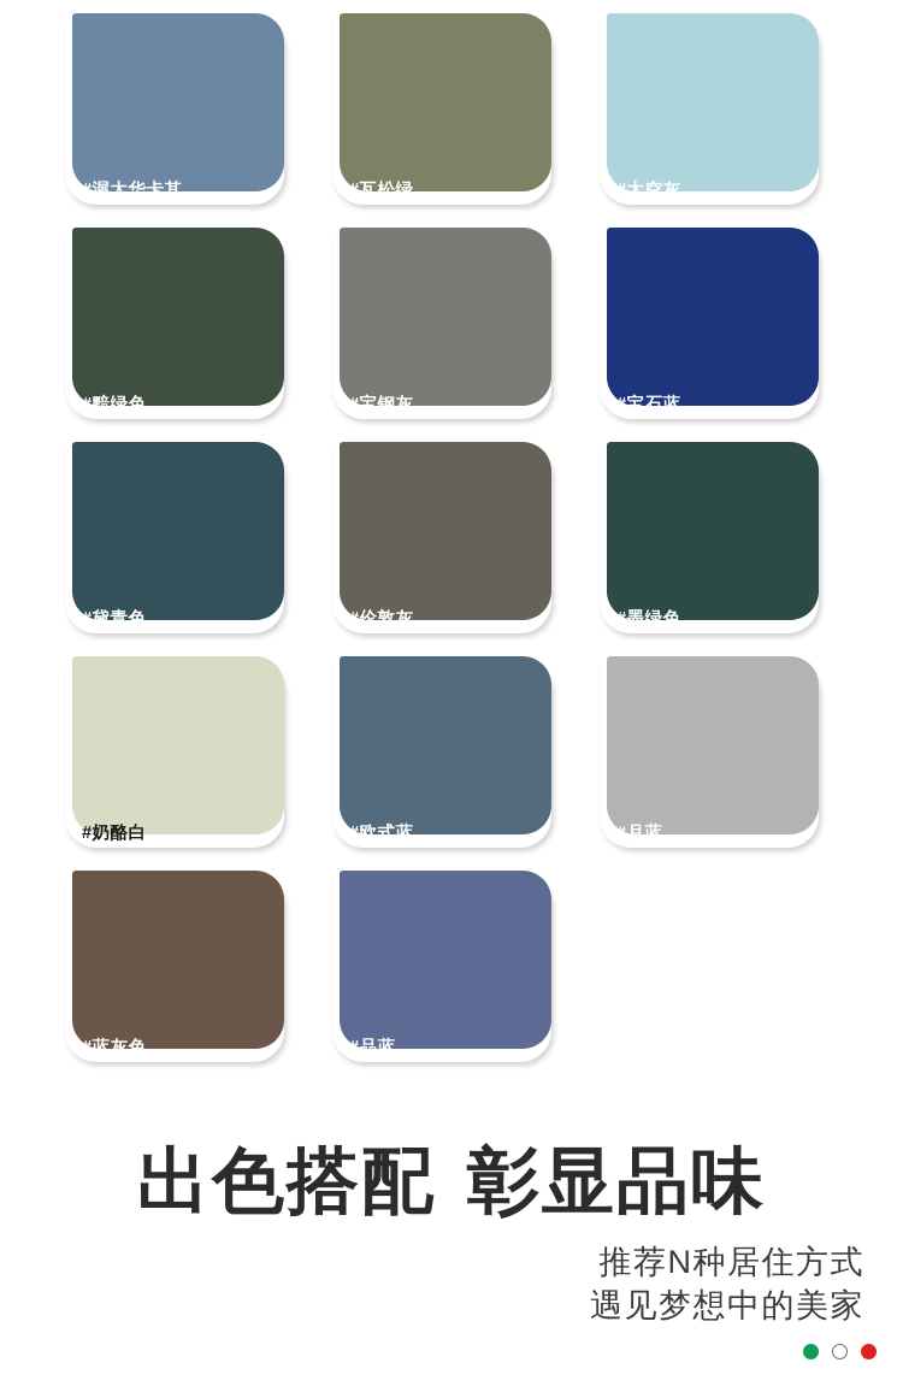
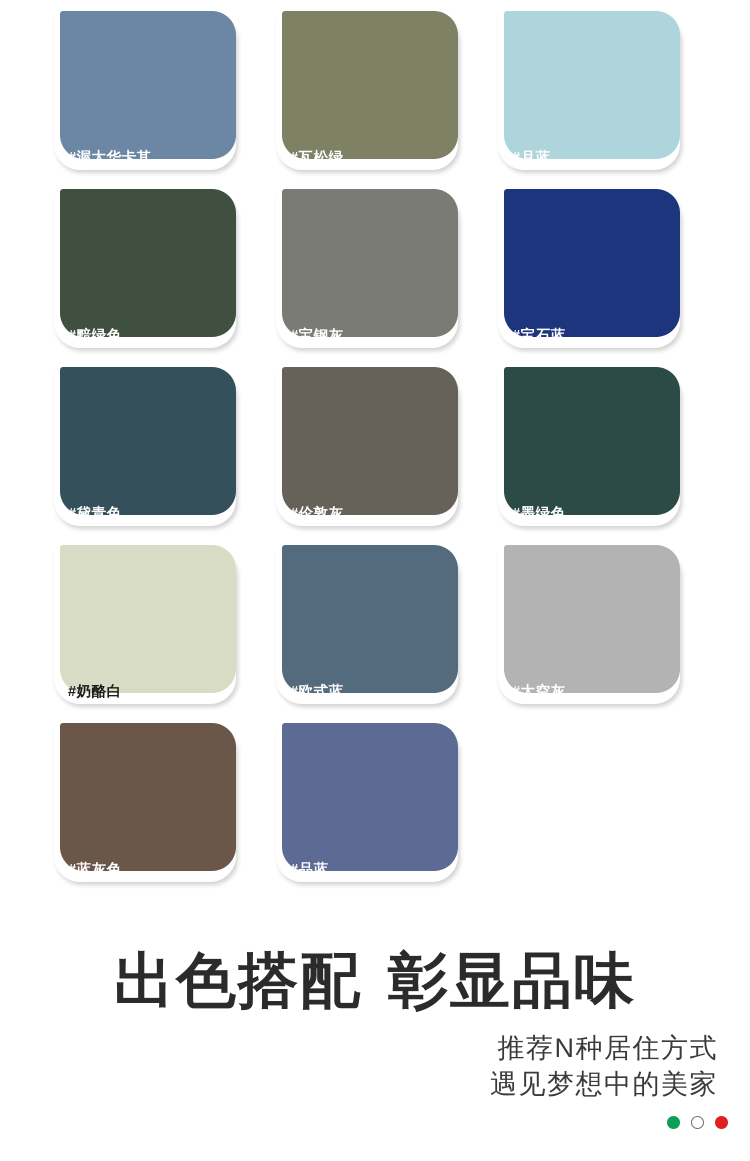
  #渥太华卡其
  #瓦松绿
- #太空灰
+ #月蓝
  #黯绿色
  #宝钢灰
  #宝石蓝
  #黛青色
  #伦敦灰
  #墨绿色
  #奶酪白
  #欧式蓝
- #月蓝
+ #太空灰
  #蓝灰色
  #品蓝
  出色搭配 彰显品味
  推荐N种居住方式
  遇见梦想中的美家
